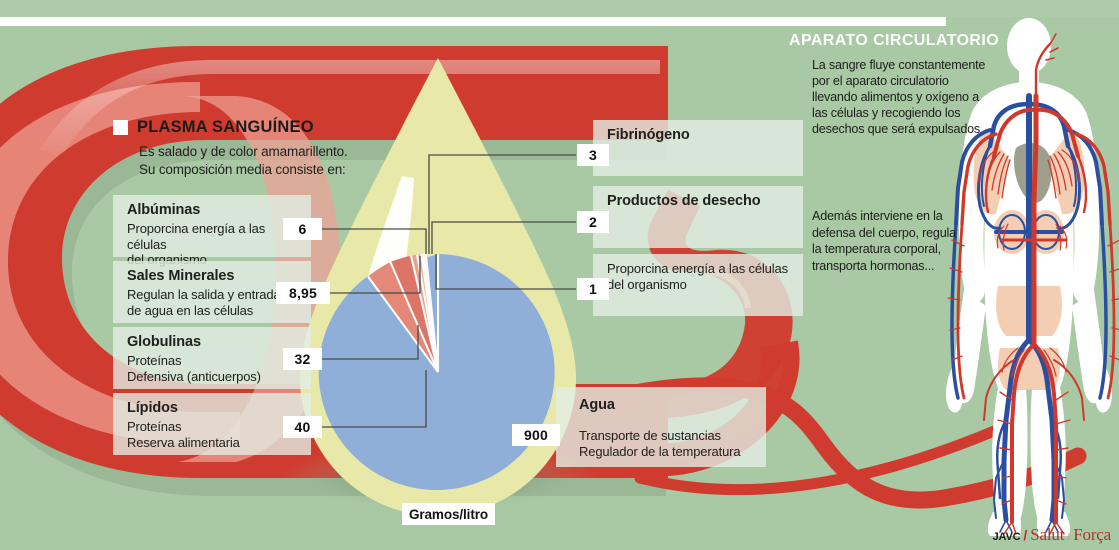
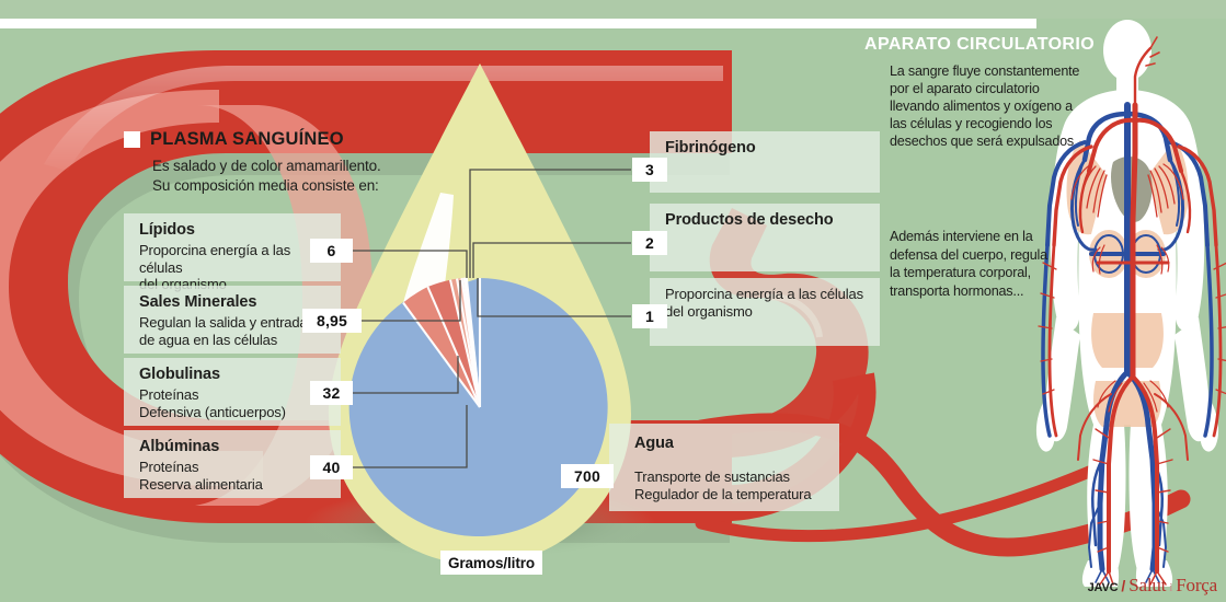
  PLASMA SANGUÍNEO
  Es salado y de color amamarillento.
  Su composición media consiste en:
- Albúminas
+ Lípidos
  Proporcina energía a las células
  del organismo
  6
  Sales Minerales
  Regulan la salida y entrad
  de agua en las células
  8,95
  Globulinas
  Proteínas
  Defensiva (anticuerpos)
  32
- Lípidos
+ Albúminas
  Proteínas
  Reserva alimentaria
  40
  Fibrinógeno
  3
  Productos de desecho
  2
  Proporcina energía a las células
  del organismo
  1
  Agua
  Transporte de sustancias Regulador de la temperatura
- 900
+ 700
  Gramos/litro
  APARATO CIRCULATORIO
  La sangre fluye constantemente por el aparato circulatorio llevando alimentos y oxígeno a las células y recogiendo los desechos que será expulsados
  Además interviene en la defensa del cuerpo, regula la temperatura corporal, transporta hormonas...
  JAVC
  /
  Salut
  i
  Força
